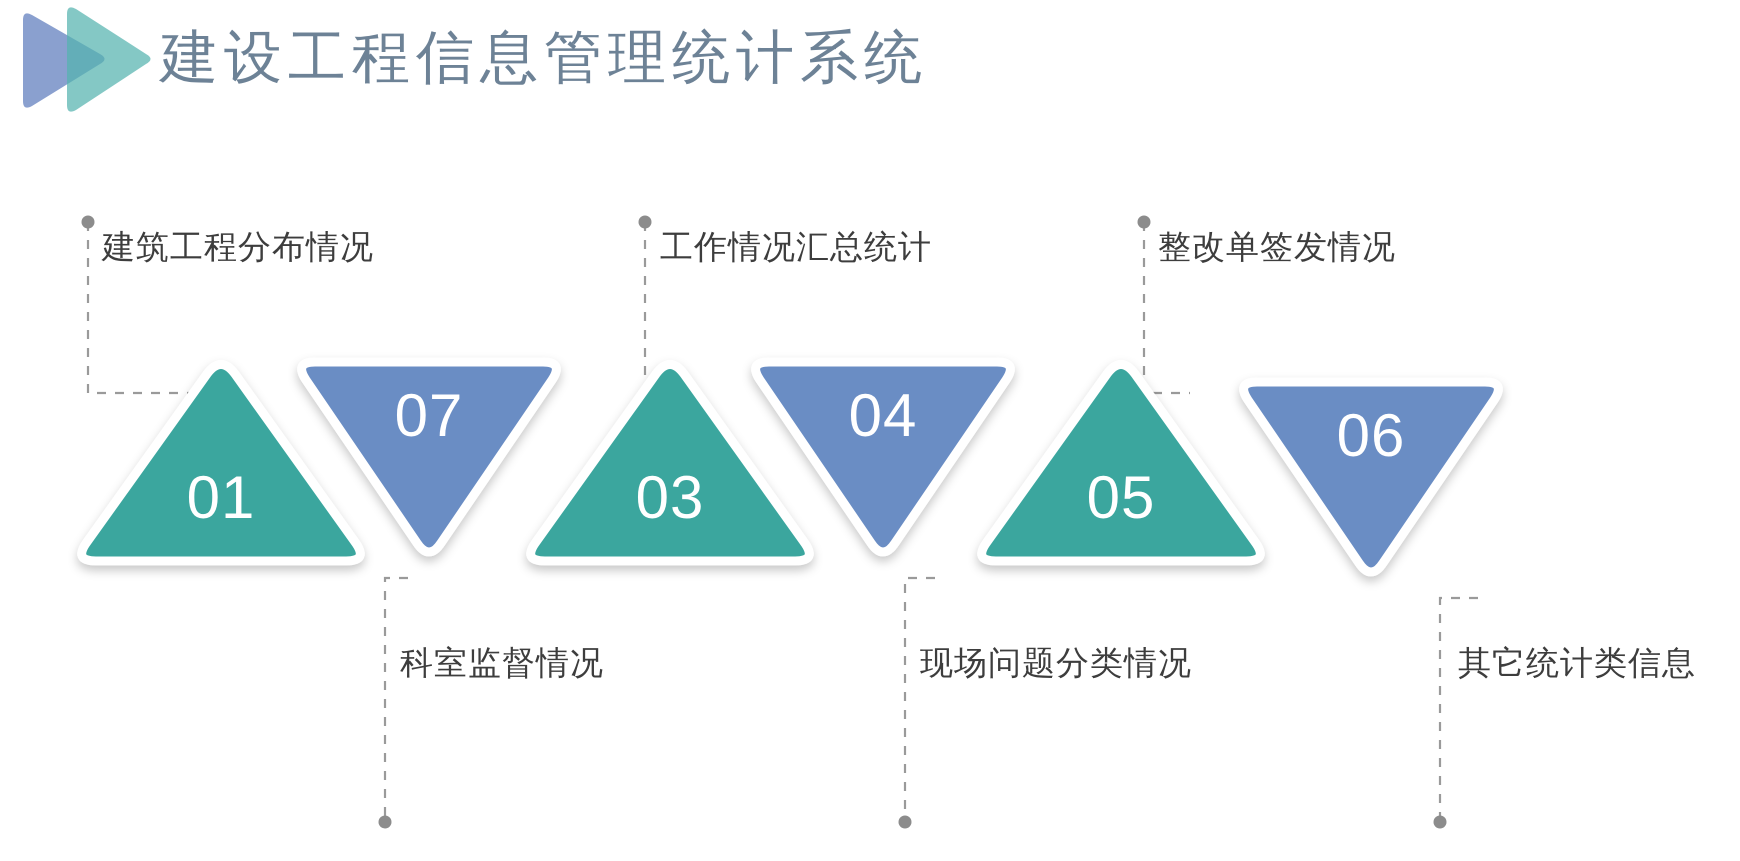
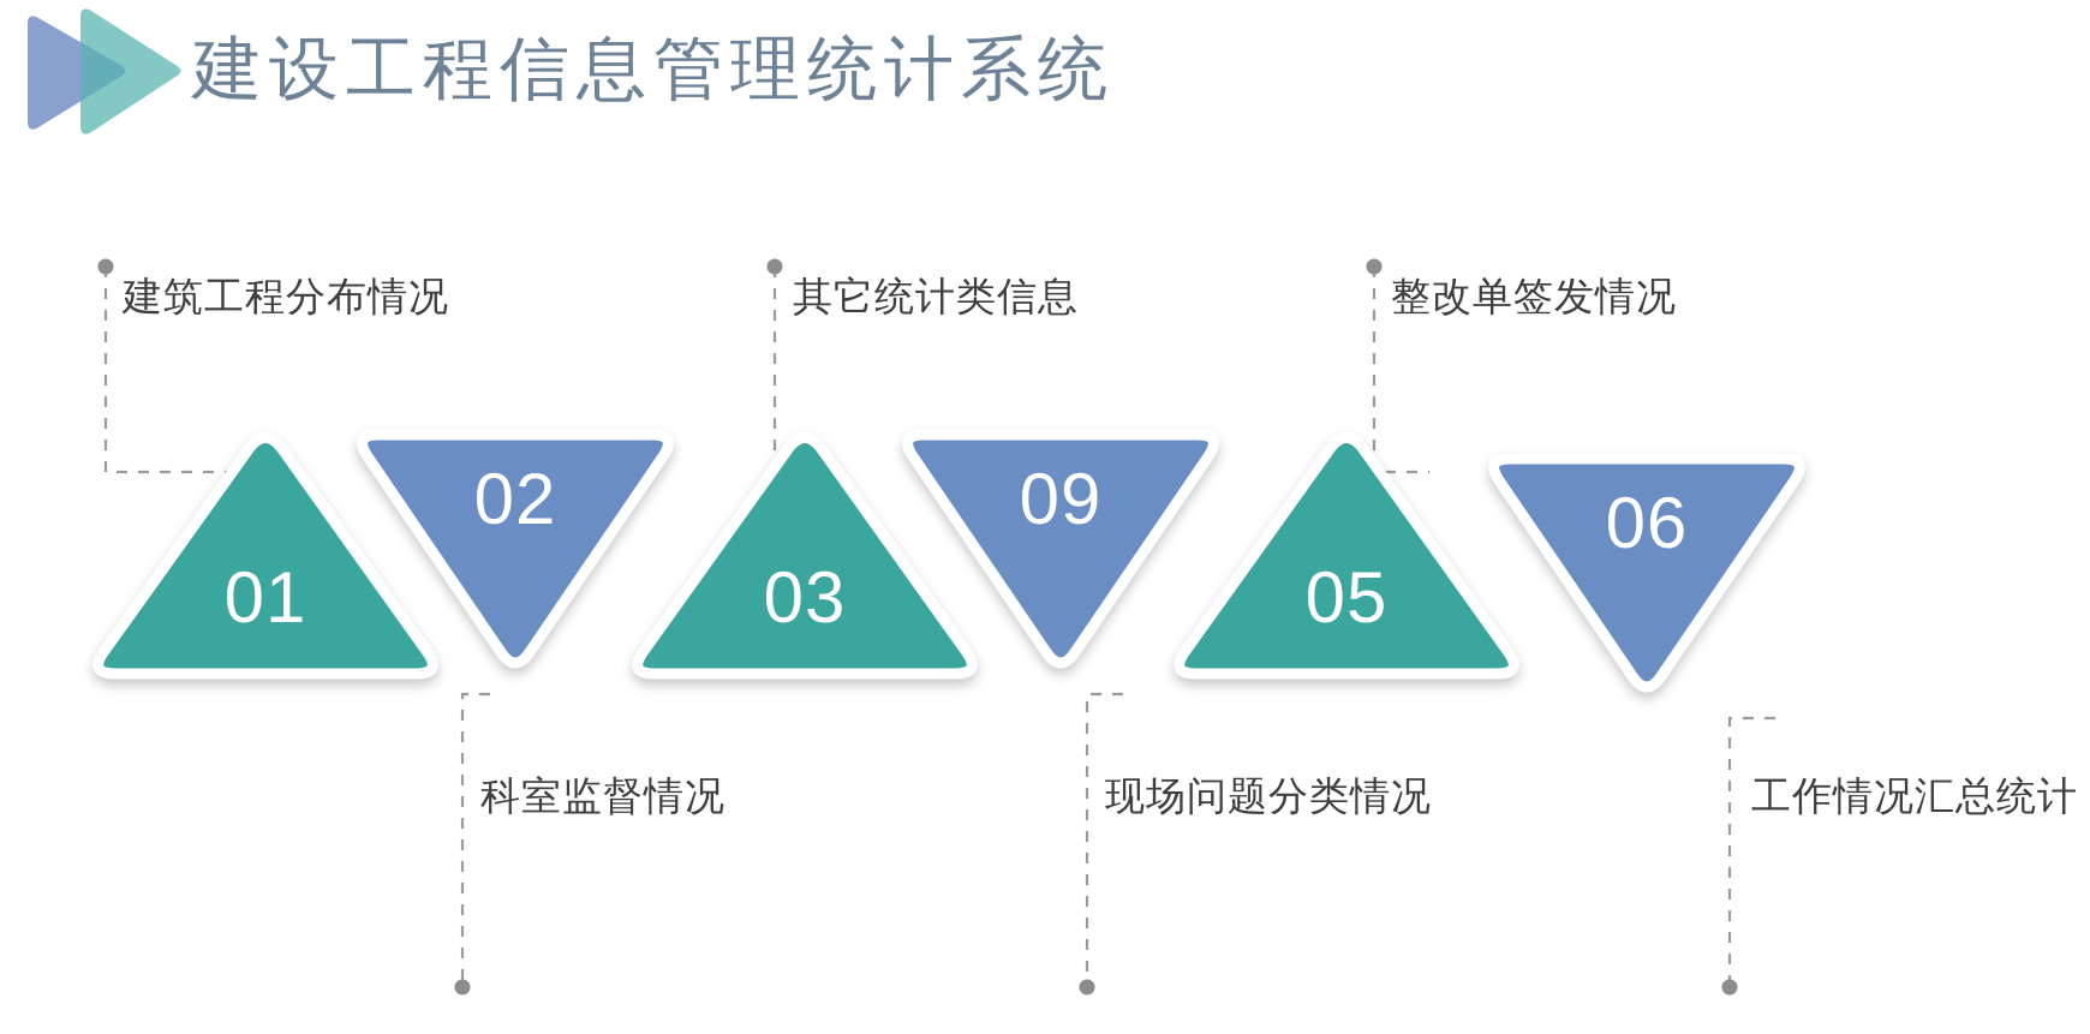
  建设工程信息管理统计系统
  01
- 07
+ 02
  03
- 04
+ 09
  05
  06
  建筑工程分布情况
  科室监督情况
- 工作情况汇总统计
+ 其它统计类信息
  现场问题分类情况
  整改单签发情况
- 其它统计类信息
+ 工作情况汇总统计
